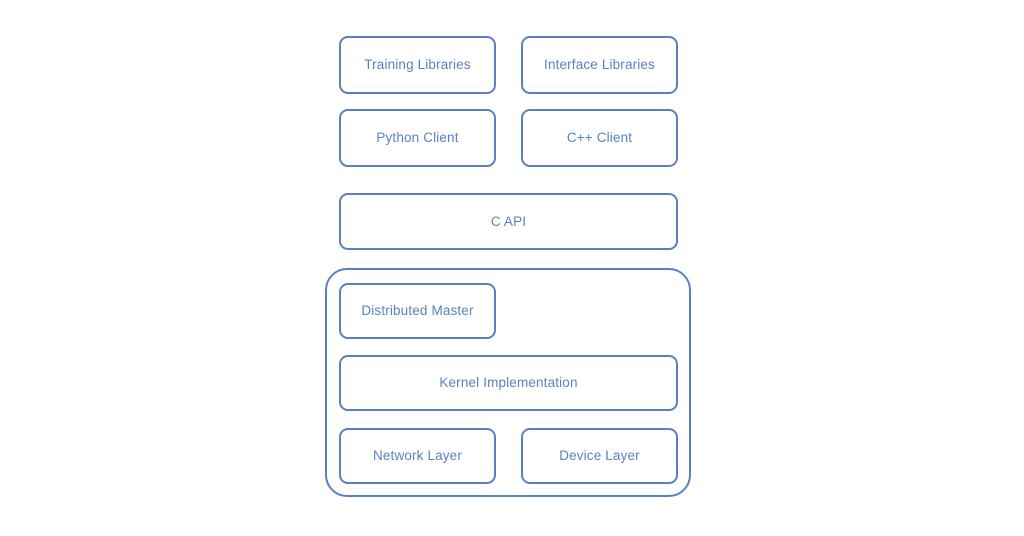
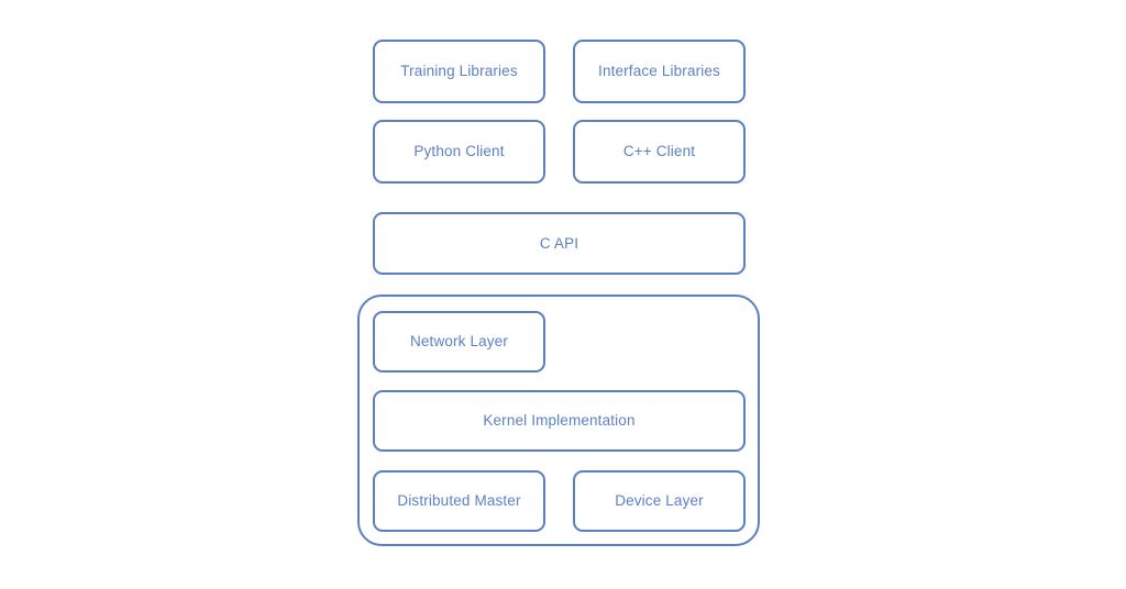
  Training Libraries
  Interface Libraries
  Python Client
  C++ Client
  C API
- Distributed Master
+ Network Layer
  Kernel Implementation
- Network Layer
+ Distributed Master
  Device Layer
